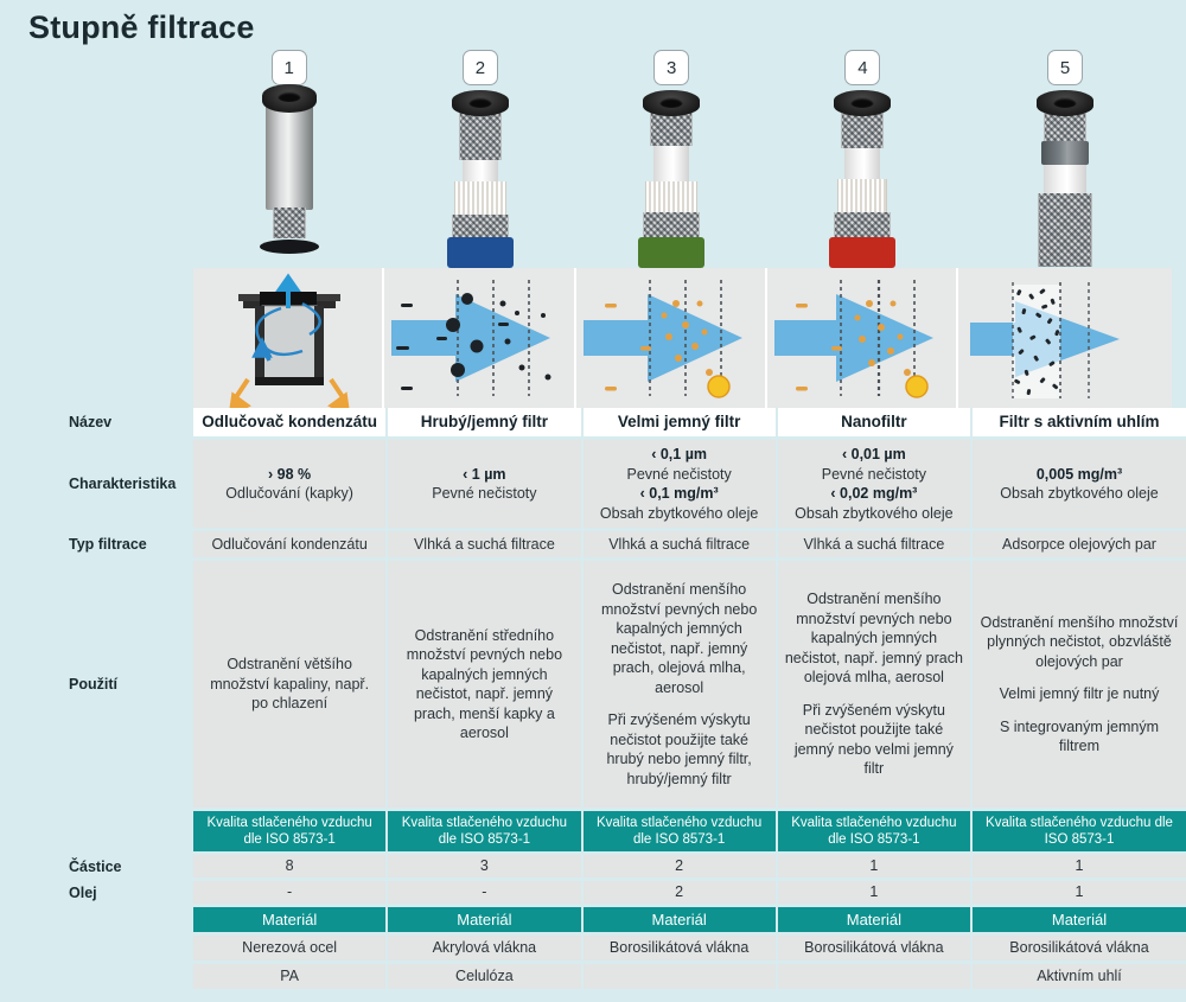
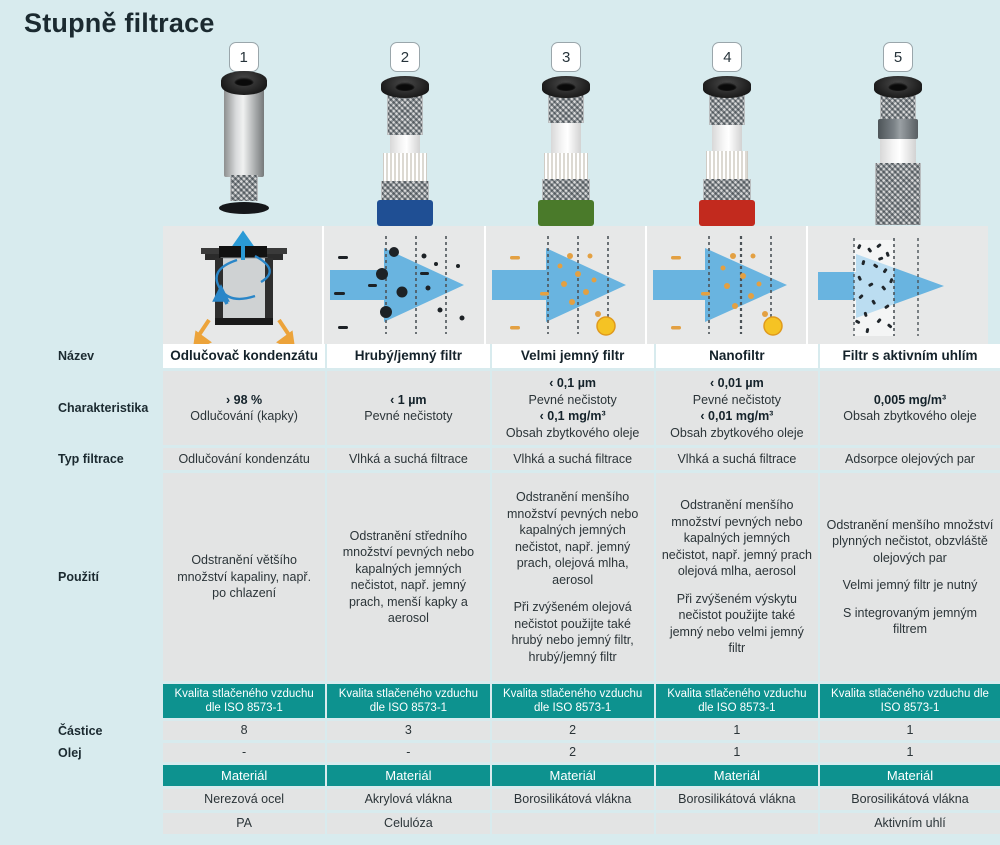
  Stupně filtrace
  1
  2
  3
  4
  5
  Název
  Odlučovač kondenzátu
  Hrubý/jemný filtr
  Velmi jemný filtr
  Nanofiltr
  Filtr s aktivním uhlím
  Charakteristika
  › 98 %
  Odlučování (kapky)
  ‹ 1 µm
  Pevné nečistoty
  ‹ 0,1 µm
  Pevné nečistoty
  ‹ 0,1 mg/m³
  Obsah zbytkového oleje
  ‹ 0,01 µm
  Pevné nečistoty
- ‹ 0,02 mg/m³
+ ‹ 0,01 mg/m³
  Obsah zbytkového oleje
  0,005 mg/m³
  Obsah zbytkového oleje
  Typ filtrace
  Odlučování kondenzátu
  Vlhká a suchá filtrace
  Vlhká a suchá filtrace
  Vlhká a suchá filtrace
  Adsorpce olejových par
  Použití
  Odstranění většího množství kapaliny, např. po chlazení
  Odstranění středního množství pevných nebo kapalných jemných nečistot, např. jemný prach, menší kapky a aerosol
  Odstranění menšího množství pevných nebo kapalných jemných nečistot, např. jemný prach, olejová mlha, aerosol
- Při zvýšeném výskytu nečistot použijte také hrubý nebo jemný filtr, hrubý/jemný filtr
+ Při zvýšeném olejová nečistot použijte také hrubý nebo jemný filtr, hrubý/jemný filtr
  Odstranění menšího množství pevných nebo kapalných jemných nečistot, např. jemný prach olejová mlha, aerosol
  Při zvýšeném výskytu nečistot použijte také jemný nebo velmi jemný filtr
  Odstranění menšího množství plynných nečistot, obzvláště olejových par
  Velmi jemný filtr je nutný
  S integrovaným jemným filtrem
  Kvalita stlačeného vzduchu dle ISO 8573-1
  Kvalita stlačeného vzduchu dle ISO 8573-1
  Kvalita stlačeného vzduchu dle ISO 8573-1
  Kvalita stlačeného vzduchu dle ISO 8573-1
  Kvalita stlačeného vzduchu dle ISO 8573-1
  Částice
  8
  3
  2
  1
  1
  Olej
  -
  -
  2
  1
  1
  Materiál
  Materiál
  Materiál
  Materiál
  Materiál
  Nerezová ocel
  Akrylová vlákna
  Borosilikátová vlákna
  Borosilikátová vlákna
  Borosilikátová vlákna
  PA
  Celulóza
  Aktivním uhlí
